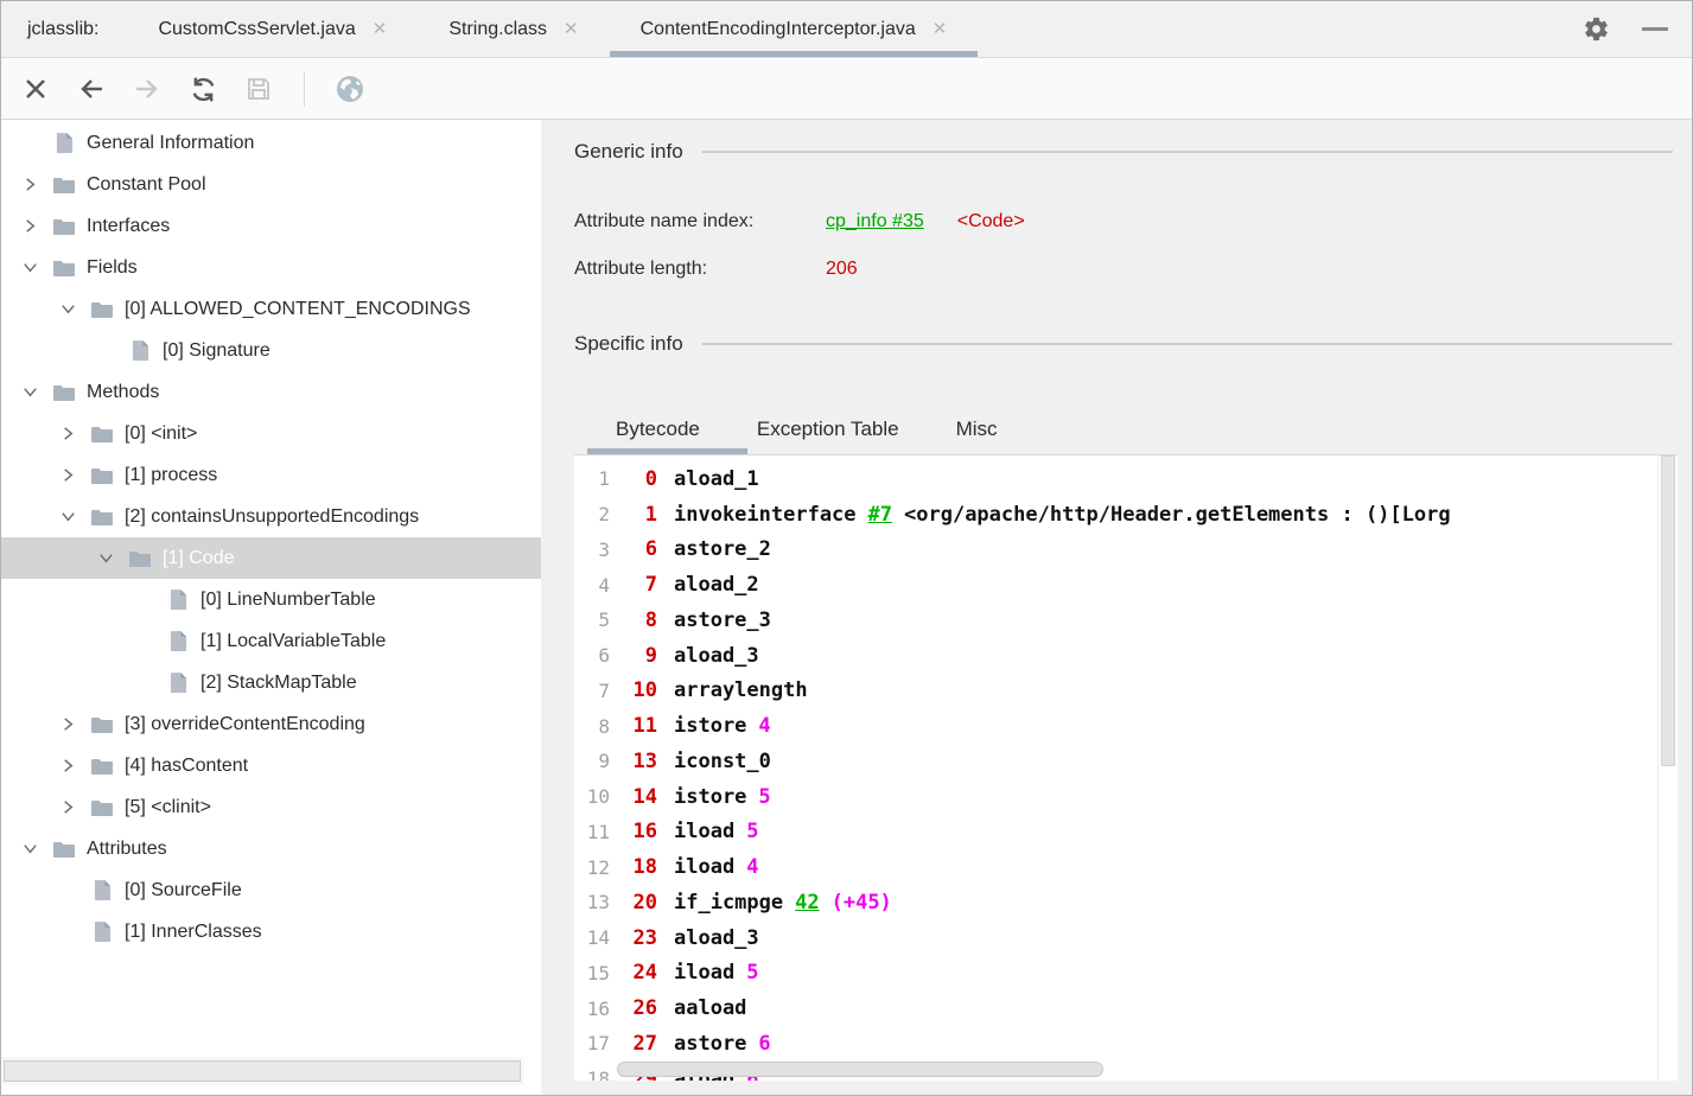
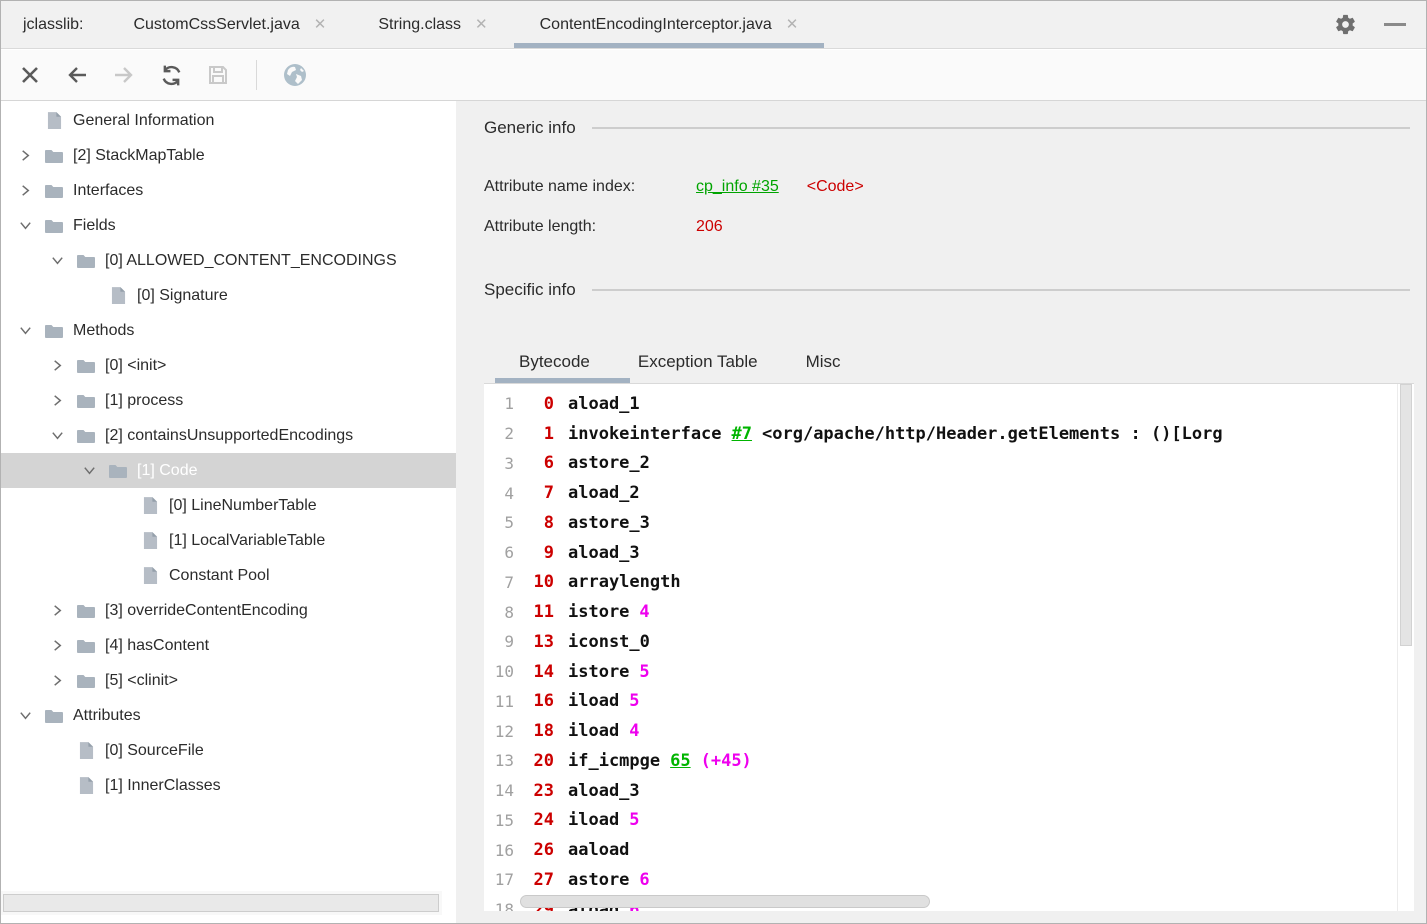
  jclasslib:
  CustomCssServlet.java
  ✕
  String.class
  ✕
  ContentEncodingInterceptor.java
  ✕
  General Information
- Constant Pool
+ [2] StackMapTable
  Interfaces
  Fields
  [0] ALLOWED_CONTENT_ENCODINGS
  [0] Signature
  Methods
  [0] <init>
  [1] process
  [2] containsUnsupportedEncodings
  [1] Code
  [0] LineNumberTable
  [1] LocalVariableTable
- [2] StackMapTable
+ Constant Pool
  [3] overrideContentEncoding
  [4] hasContent
  [5] <clinit>
  Attributes
  [0] SourceFile
  [1] InnerClasses
  Generic info
  Attribute name index:
  cp_info #35
  <Code>
  Attribute length:
  206
  Specific info
  Bytecode
  Exception Table
  Misc
  1
  0
  aload_1
  2
  1
  invokeinterface
  #7
  <org/apache/http/Header.getElements : ()[Lorg
  3
  6
  astore_2
  4
  7
  aload_2
  5
  8
  astore_3
  6
  9
  aload_3
  7
  10
  arraylength
  8
  11
  istore
  4
  9
  13
  iconst_0
  10
  14
  istore
  5
  11
  16
  iload
  5
  12
  18
  iload
  4
  13
  20
  if_icmpge
- 42
+ 65
  (+45)
  14
  23
  aload_3
  15
  24
  iload
  5
  16
  26
  aaload
  17
  27
  astore
  6
  18
  29
  aload
  6
